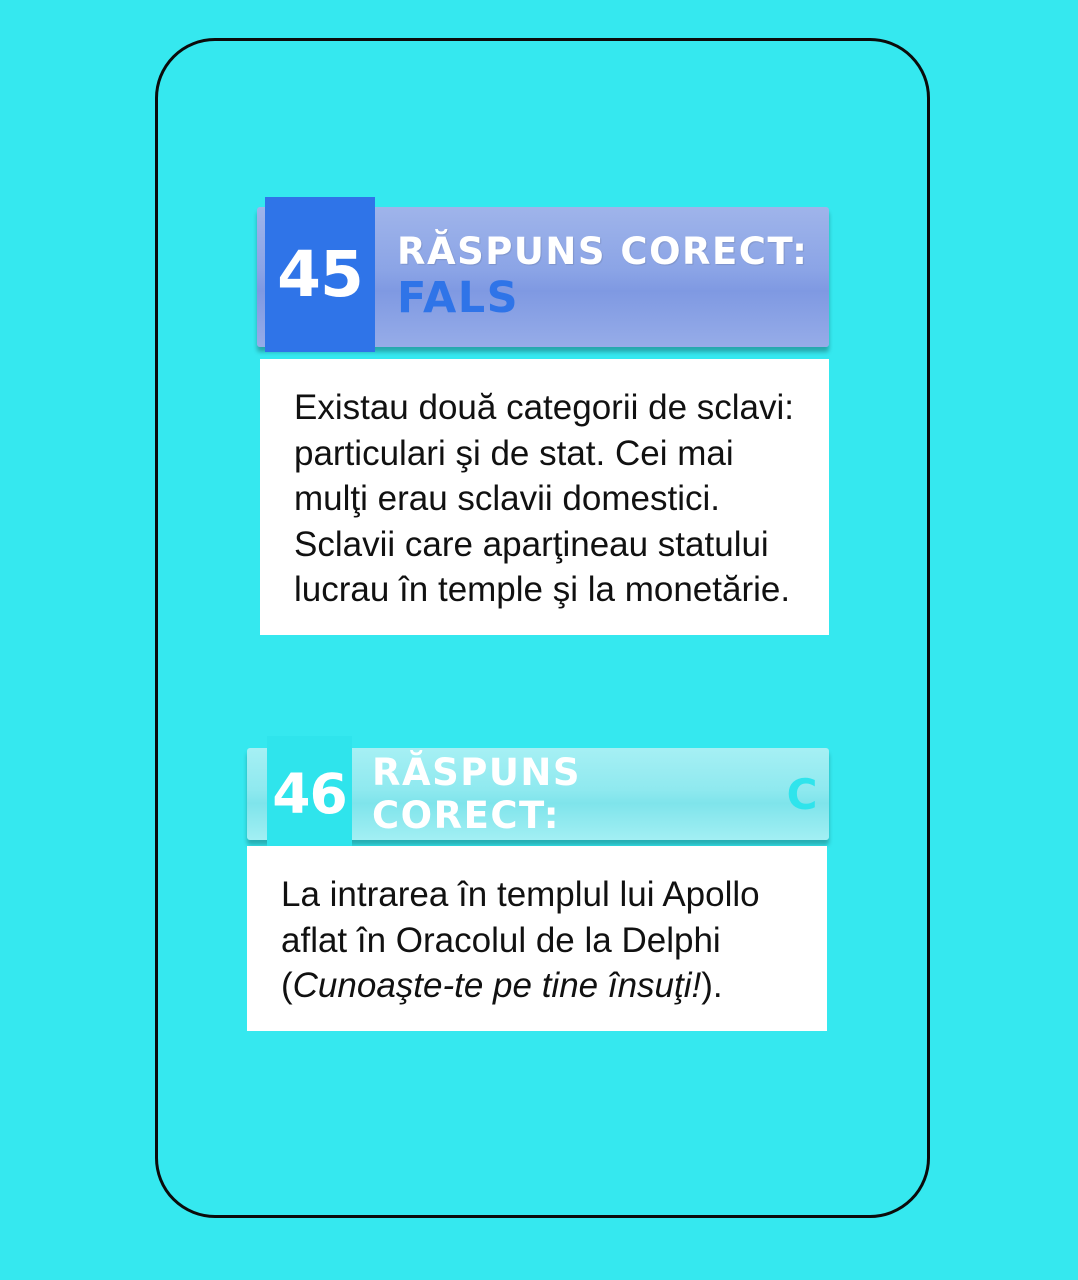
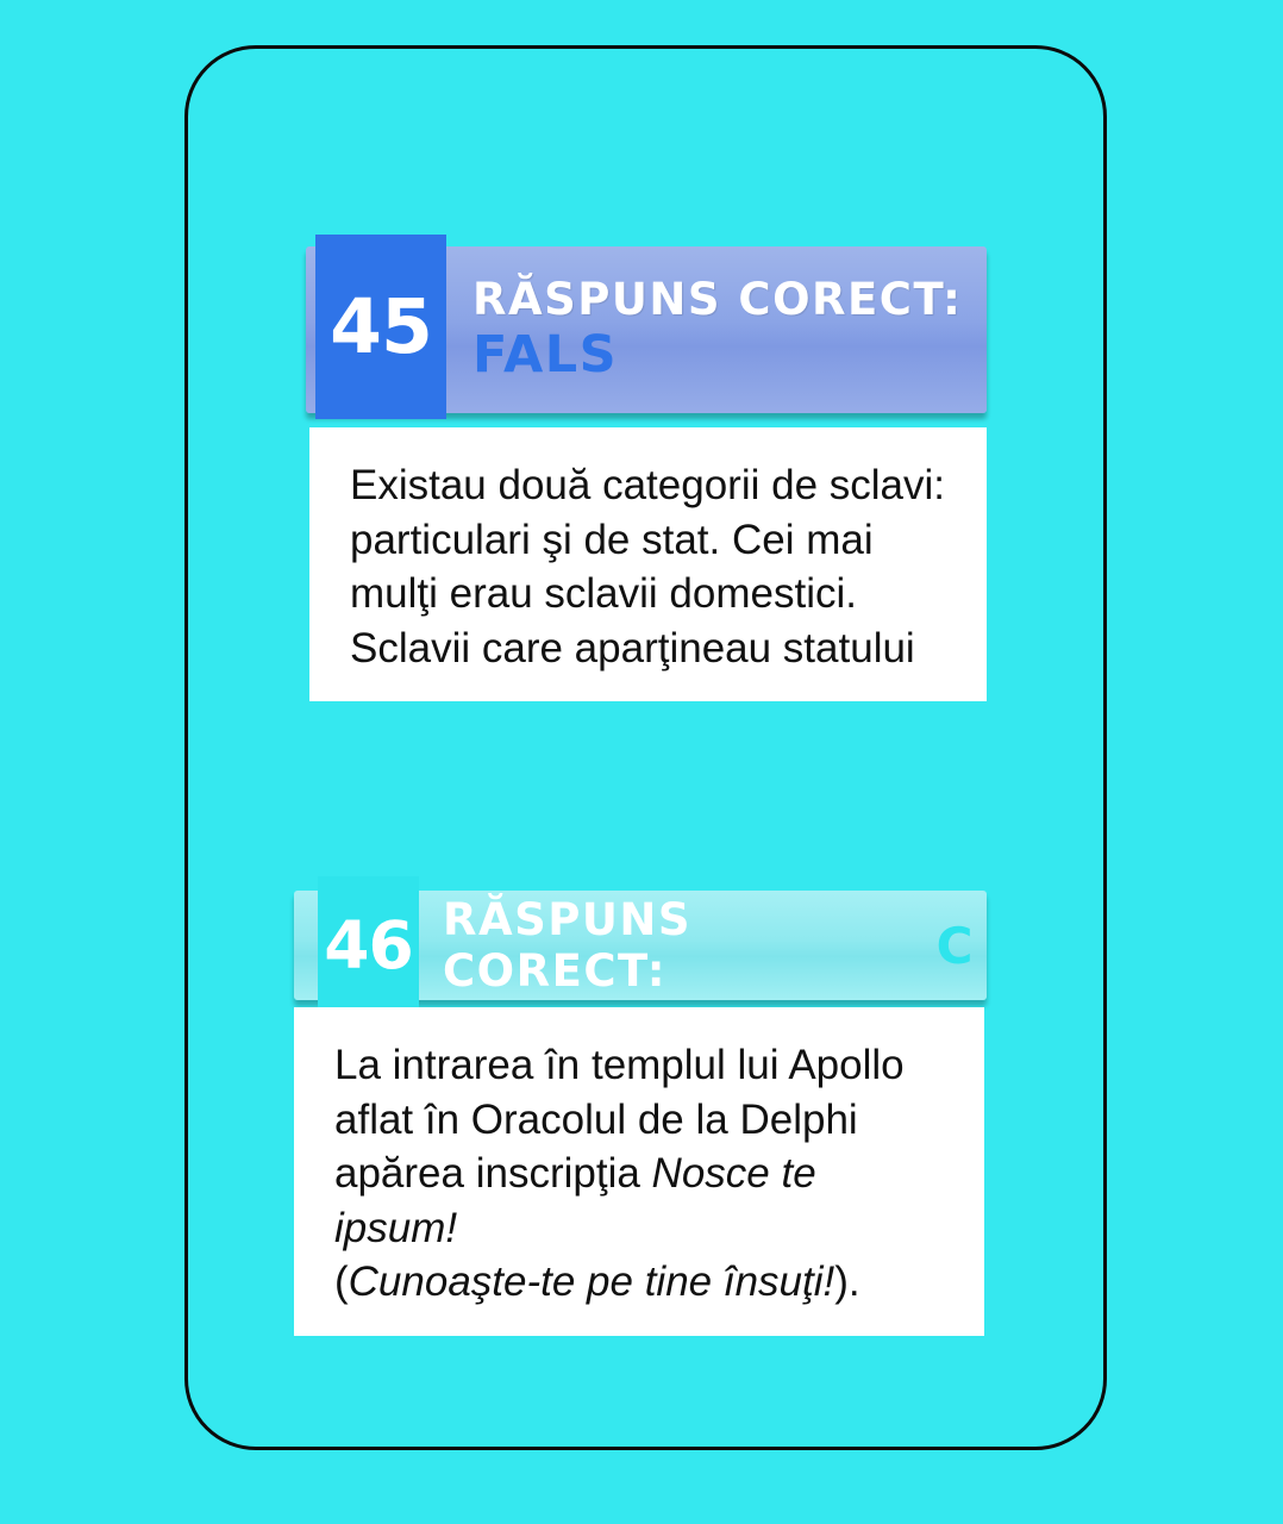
  45
  RĂSPUNS CORECT:
  FALS
  Existau două categorii de sclavi:
  particulari şi de stat. Cei mai
  mulţi erau sclavii domestici.
  Sclavii care aparţineau statului
- lucrau în temple şi la monetărie.
  46
  RĂSPUNS CORECT:
  C
  La intrarea în templul lui Apollo
  aflat în Oracolul de la Delphi
+ apărea inscripţia Nosce te ipsum!
  (Cunoaşte-te pe tine însuţi!).
